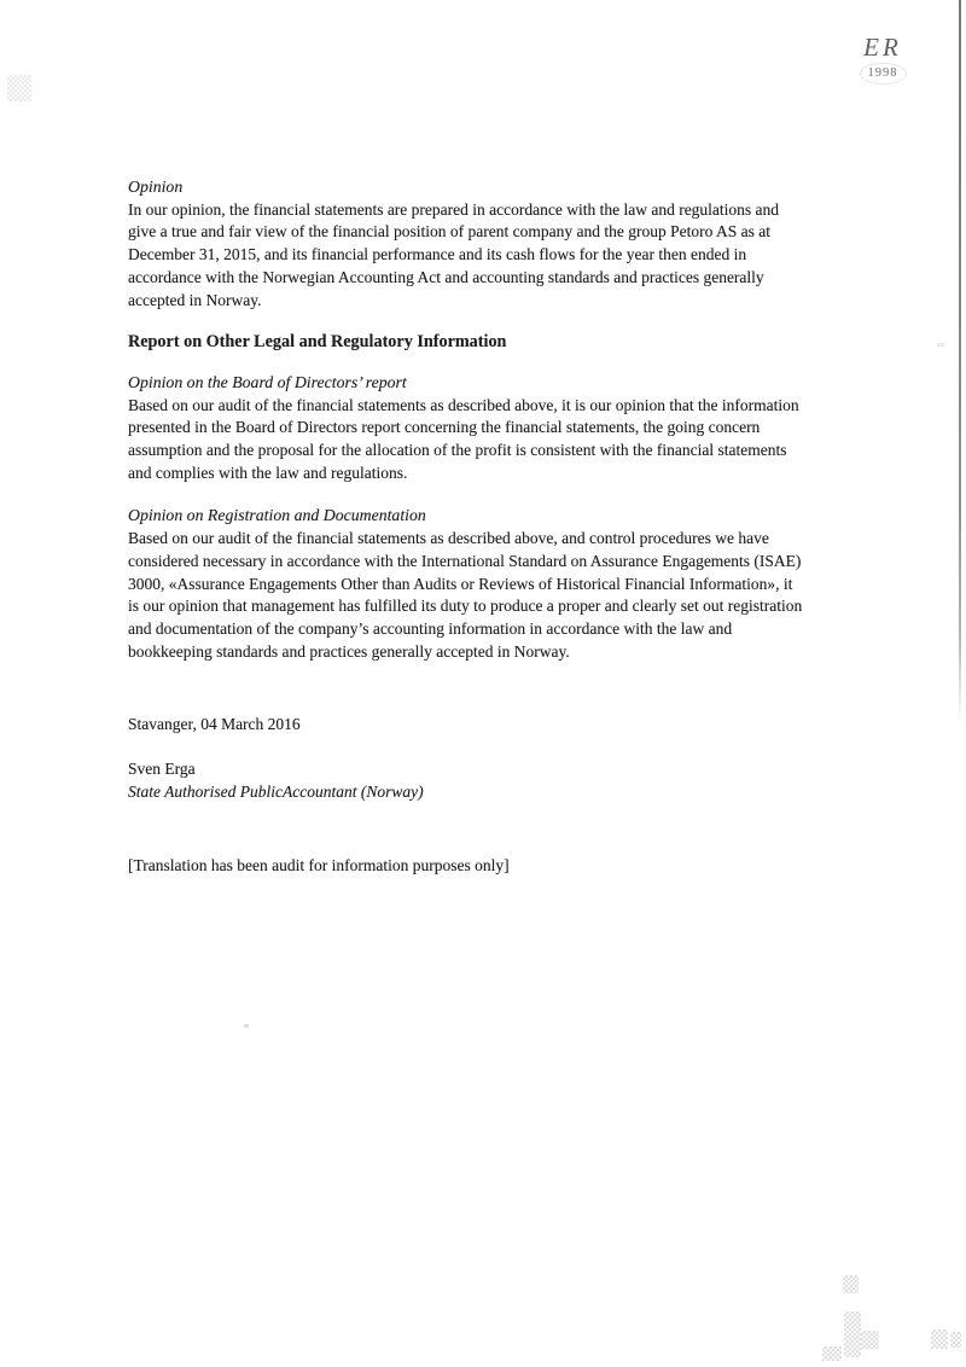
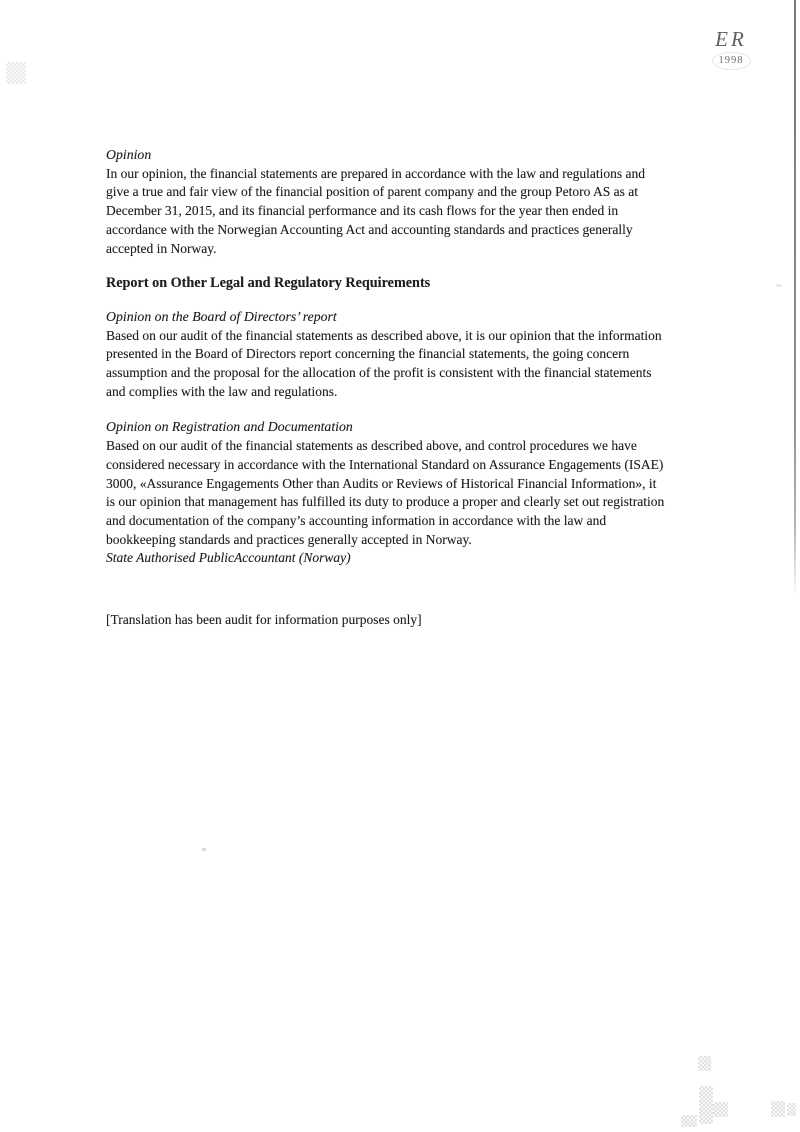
  ER
  1998
  Opinion
  In our opinion, the financial statements are prepared in accordance with the law and regulations and
  give a true and fair view of the financial position of parent company and the group Petoro AS as at
  December 31, 2015, and its financial performance and its cash flows for the year then ended in
  accordance with the Norwegian Accounting Act and accounting standards and practices generally
  accepted in Norway.
- Report on Other Legal and Regulatory Information
+ Report on Other Legal and Regulatory Requirements
  Opinion on the Board of Directors’ report
  Based on our audit of the financial statements as described above, it is our opinion that the information
  presented in the Board of Directors report concerning the financial statements, the going concern
  assumption and the proposal for the allocation of the profit is consistent with the financial statements
  and complies with the law and regulations.
  Opinion on Registration and Documentation
  Based on our audit of the financial statements as described above, and control procedures we have
  considered necessary in accordance with the International Standard on Assurance Engagements (ISAE)
  3000, «Assurance Engagements Other than Audits or Reviews of Historical Financial Information», it
  is our opinion that management has fulfilled its duty to produce a proper and clearly set out registration
  and documentation of the company’s accounting information in accordance with the law and
  bookkeeping standards and practices generally accepted in Norway.
- Stavanger, 04 March 2016
- Sven Erga
  State Authorised PublicAccountant (Norway)
  [Translation has been audit for information purposes only]
